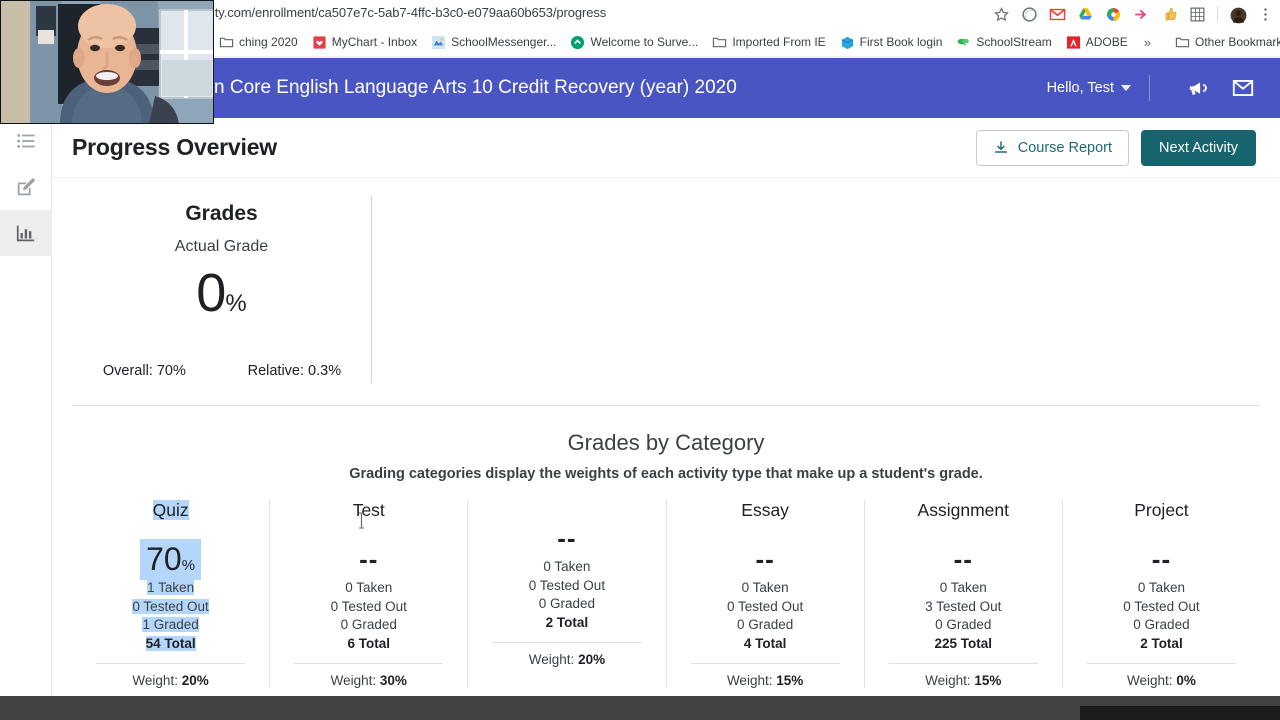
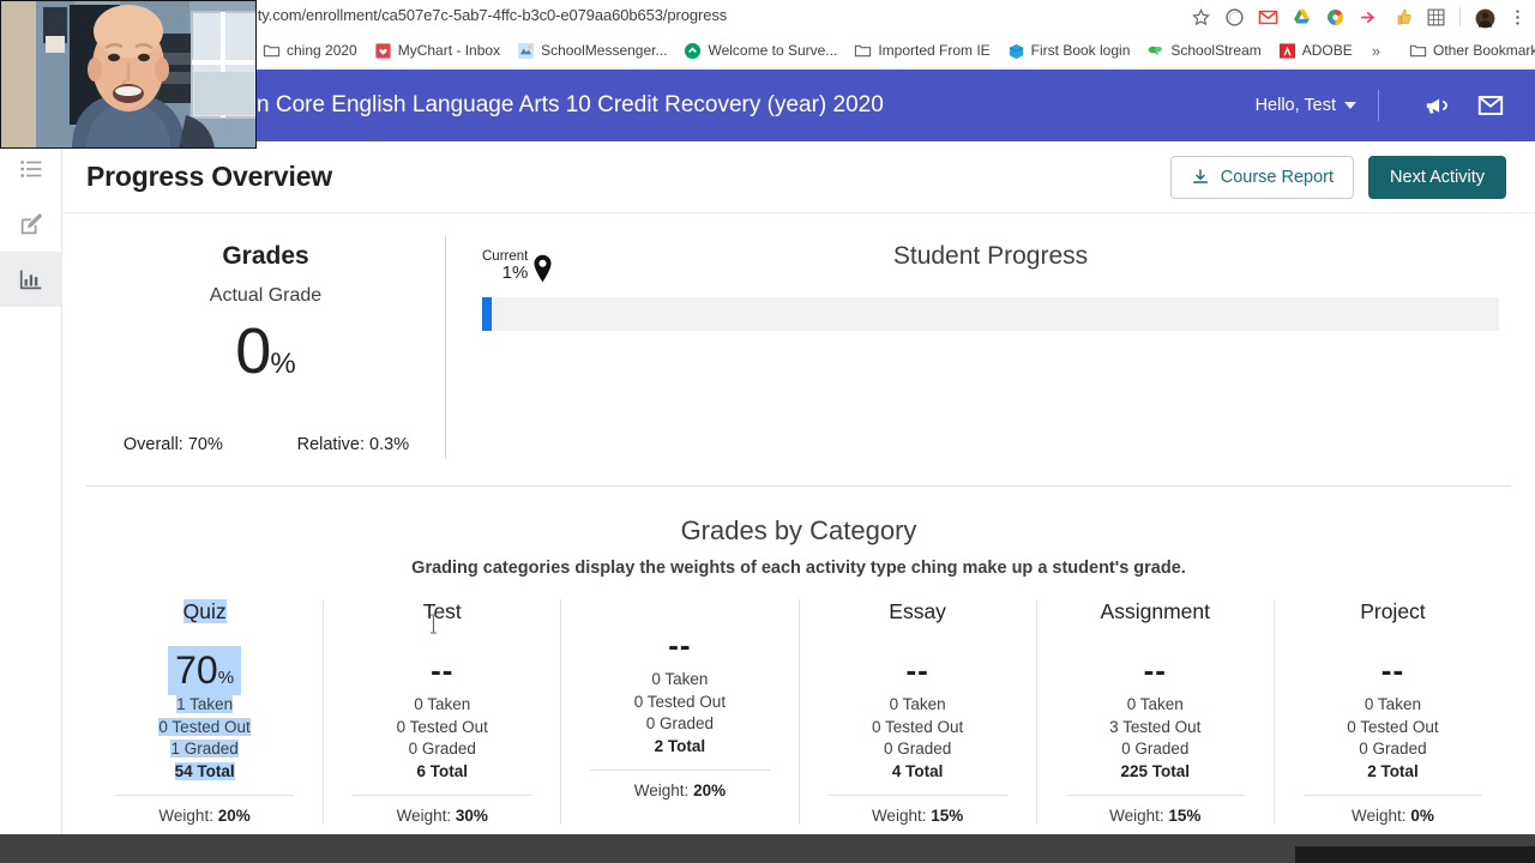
  ty.com/enrollment/ca507e7c-5ab7-4ffc-b3c0-e079aa60b653/progress
  ching 2020
  MyChart - Inbox
  SchoolMessenger...
  Welcome to Surve...
  Imported From IE
  First Book login
  SchoolStream
  ADOBE
  »
  Other Bookmark
  n Core English Language Arts 10 Credit Recovery (year) 2020
  Hello, Test
  Progress Overview
  Course Report
  Next Activity
  Grades
  Actual Grade
  0%
  Overall: 70%
  Relative: 0.3%
+ Student Progress
+ Current
+ 1%
  Grades by Category
- Grading categories display the weights of each activity type that make up a student's grade.
+ Grading categories display the weights of each activity type ching make up a student's grade.
  Quiz
  70%
  1 Taken
  0 Tested Out
  1 Graded
  54 Total
  Weight: 20%
  Test
  --
  0 Taken
  0 Tested Out
  0 Graded
  6 Total
  Weight: 30%
  --
  0 Taken
  0 Tested Out
  0 Graded
  2 Total
  Weight: 20%
  Essay
  --
  0 Taken
  0 Tested Out
  0 Graded
  4 Total
  Weight: 15%
  Assignment
  --
  0 Taken
  3 Tested Out
  0 Graded
  225 Total
  Weight: 15%
  Project
  --
  0 Taken
  0 Tested Out
  0 Graded
  2 Total
  Weight: 0%
